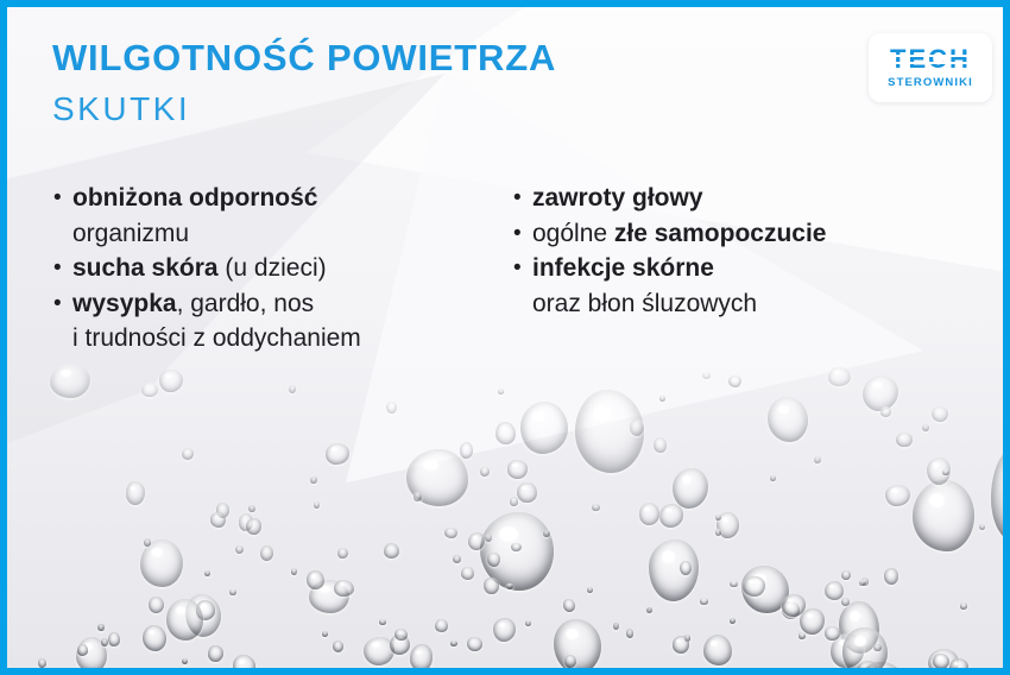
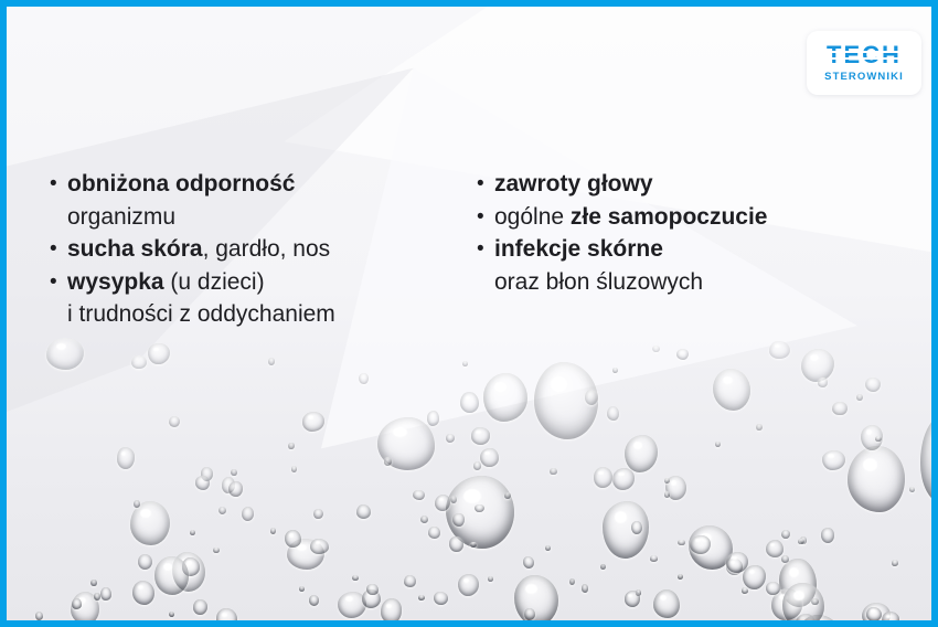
- WILGOTNOŚĆ POWIETRZA
- SKUTKI
  TECH
  STEROWNIKI
  •
  obniżona odporność
  organizmu
  •
- sucha skóra (u dzieci)
+ sucha skóra, gardło, nos
  •
- wysypka, gardło, nos
+ wysypka (u dzieci)
  i trudności z oddychaniem
  •
  zawroty głowy
  •
  ogólne złe samopoczucie
  •
  infekcje skórne
  oraz błon śluzowych
